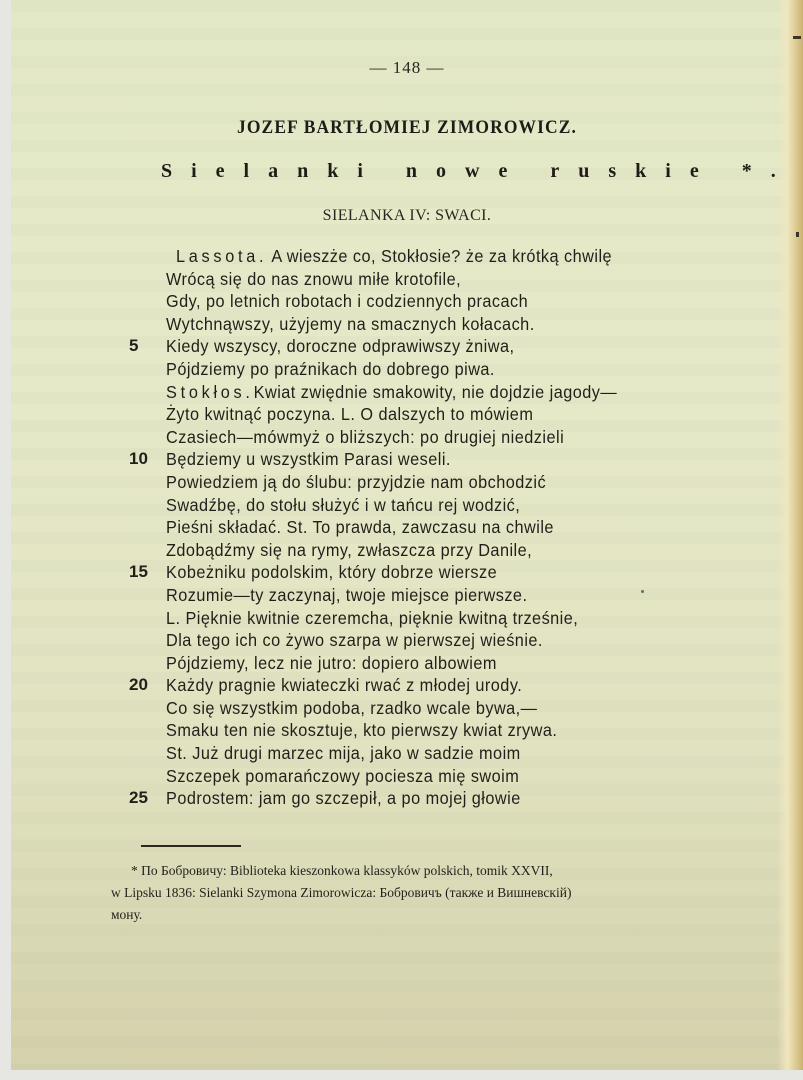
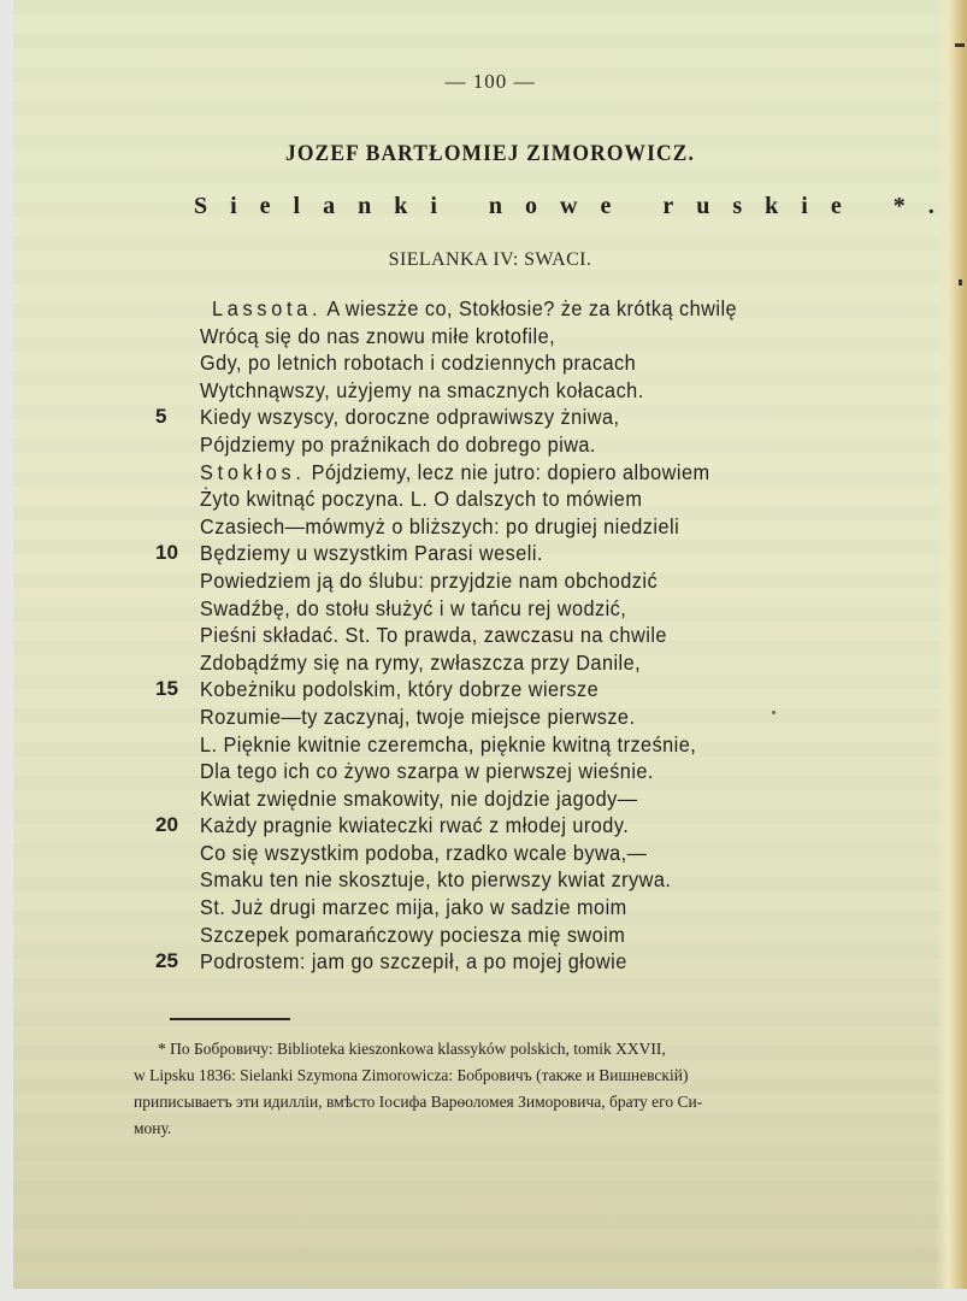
- — 148 —
+ — 100 —
  JOZEF BARTŁOMIEJ ZIMOROWICZ.
  Sielanki nowe ruskie *.
  SIELANKA IV: SWACI.
  Lassota. A wieszże co, Stokłosie? że za krótką chwilę
  Wrócą się do nas znowu miłe krotofile,
  Gdy, po letnich robotach i codziennych pracach
  Wytchnąwszy, użyjemy na smacznych kołacach.
  5
  Kiedy wszyscy, doroczne odprawiwszy żniwa,
  Pójdziemy po praźnikach do dobrego piwa.
- Stokłos.Kwiat zwiędnie smakowity, nie dojdzie jagody—
+ Stokłos. Pójdziemy, lecz nie jutro: dopiero albowiem
  Żyto kwitnąć poczyna. L. O dalszych to mówiem
  Czasiech—mówmyż o bliższych: po drugiej niedzieli
  10
  Będziemy u wszystkim Parasi weseli.
  Powiedziem ją do ślubu: przyjdzie nam obchodzić
  Swadźbę, do stołu służyć i w tańcu rej wodzić,
  Pieśni składać. St. To prawda, zawczasu na chwile
  Zdobądźmy się na rymy, zwłaszcza przy Danile,
  15
  Kobeżniku podolskim, który dobrze wiersze
  Rozumie—ty zaczynaj, twoje miejsce pierwsze.
  L. Pięknie kwitnie czeremcha, pięknie kwitną trześnie,
  Dla tego ich co żywo szarpa w pierwszej wieśnie.
- Pójdziemy, lecz nie jutro: dopiero albowiem
+ Kwiat zwiędnie smakowity, nie dojdzie jagody—
  20
  Każdy pragnie kwiateczki rwać z młodej urody.
  Co się wszystkim podoba, rzadko wcale bywa,—
  Smaku ten nie skosztuje, kto pierwszy kwiat zrywa.
  St. Już drugi marzec mija, jako w sadzie moim
  Szczepek pomarańczowy pociesza mię swoim
  25
  Podrostem: jam go szczepił, a po mojej głowie
  * По Бобровичу: Biblioteka kieszonkowa klassyków polskich, tomik XXVII,
  w Lipsku 1836: Sielanki Szymona Zimorowicza: Бобровичъ (также и Вишневскій)
+ приписываетъ эти идилліи, вмѣсто Іосифа Варѳоломея Зиморовича, брату его Си-
  мону.
